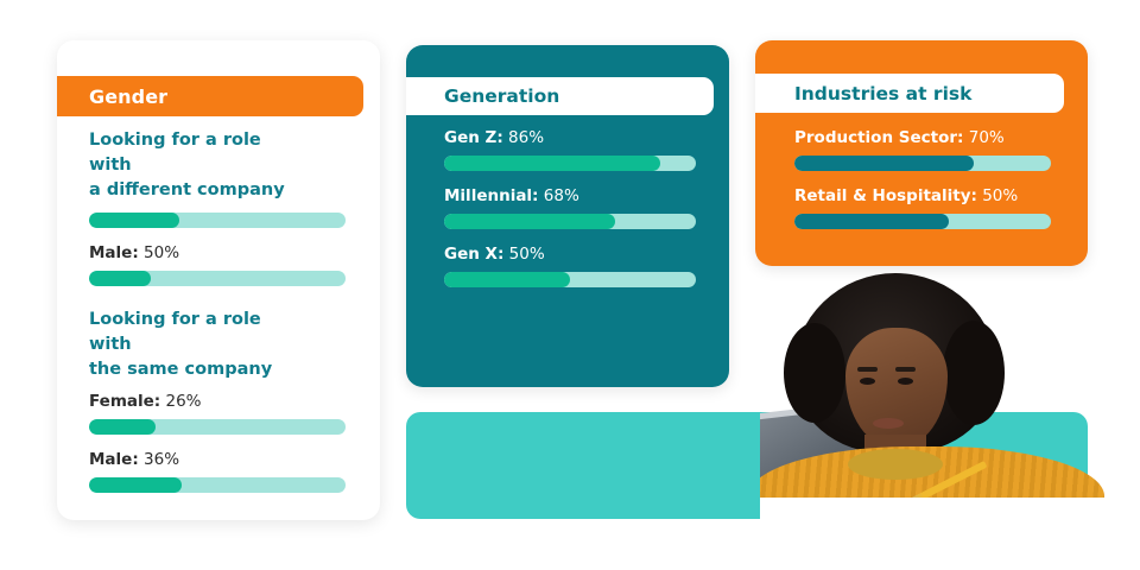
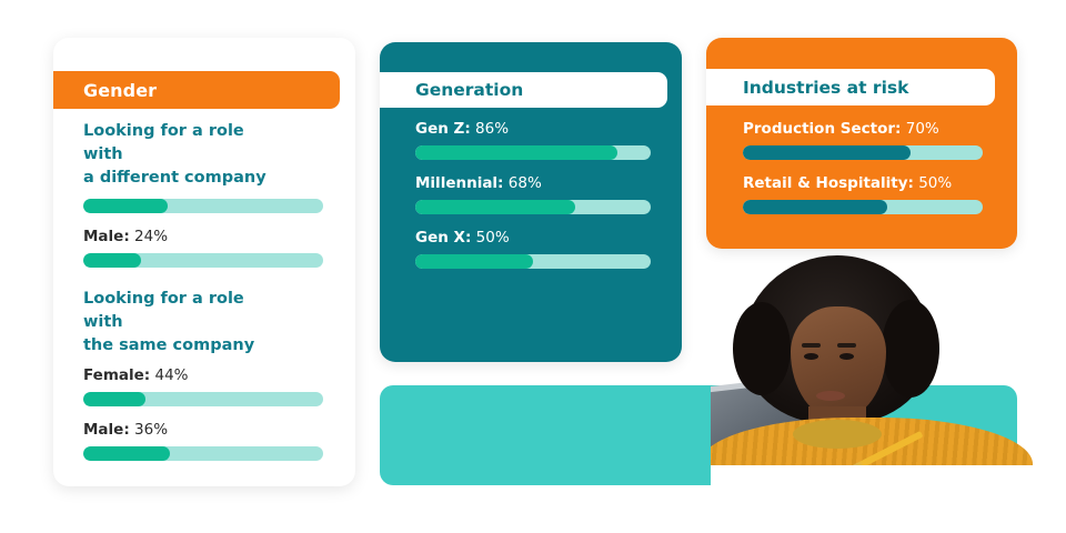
  Gender
  Looking for a role with
  a different company
- Male: 50%
+ Male: 24%
  Looking for a role with
  the same company
- Female: 26%
+ Female: 44%
  Male: 36%
  Generation
  Gen Z: 86%
  Millennial: 68%
  Gen X: 50%
  Industries at risk
  Production Sector: 70%
  Retail & Hospitality: 50%
